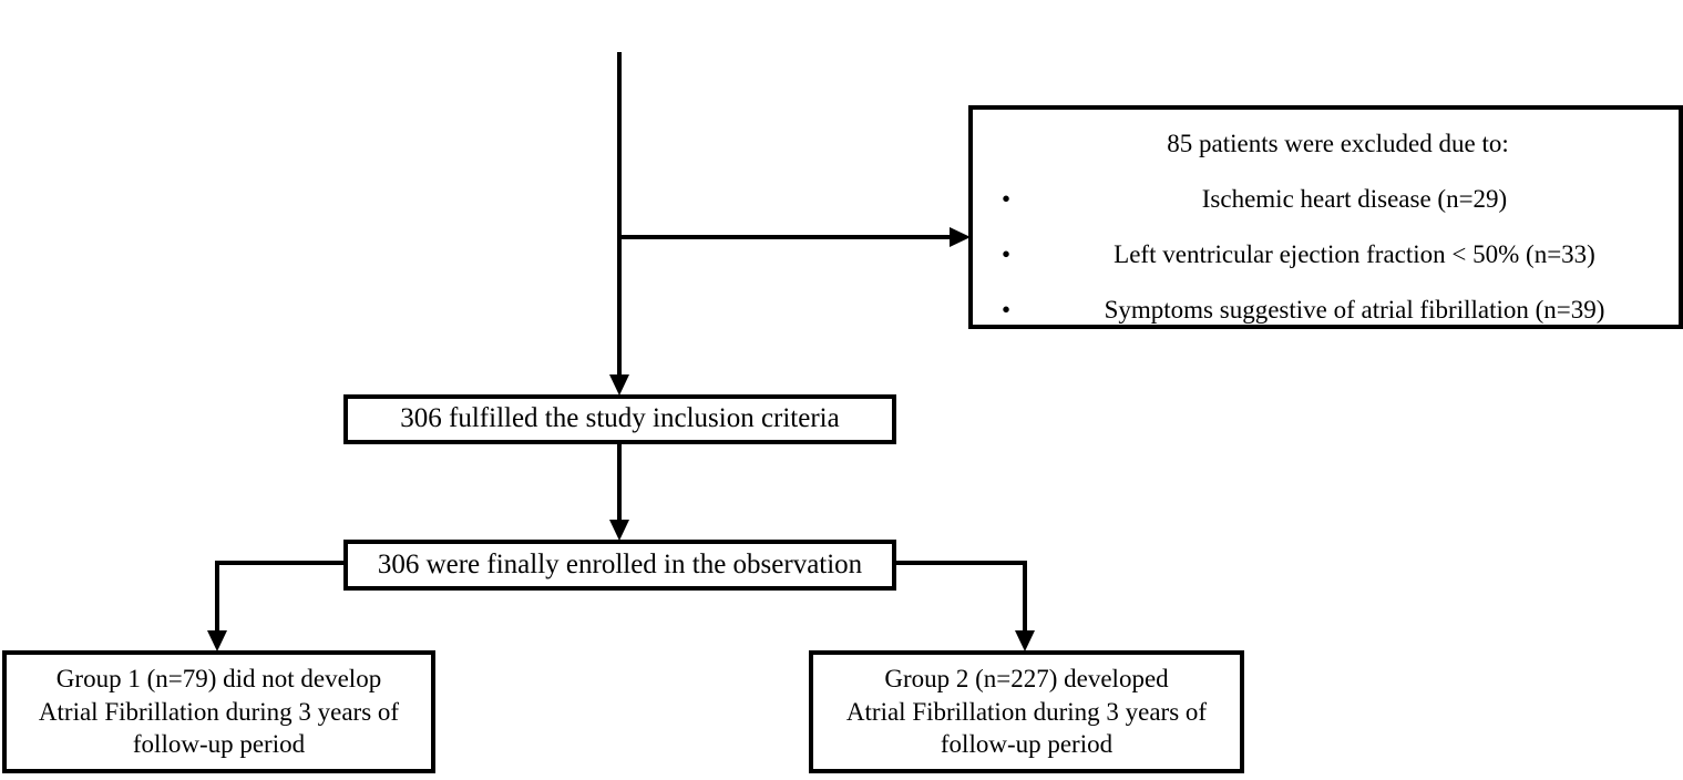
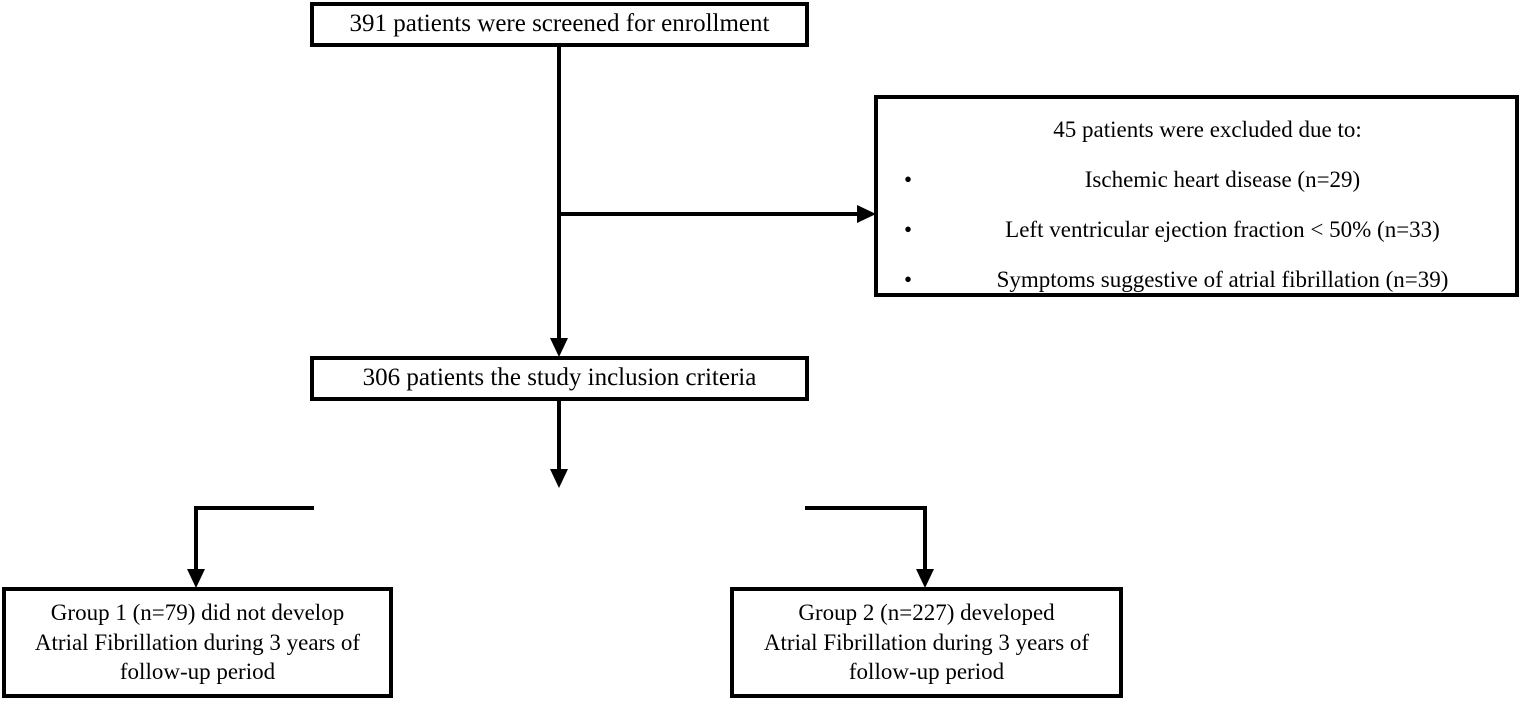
+ 391 patients were screened for enrollment
- 85 patients were excluded due to:
+ 45 patients were excluded due to:
  •
  Ischemic heart disease (n=29)
  •
  Left ventricular ejection fraction < 50% (n=33)
  •
  Symptoms suggestive of atrial fibrillation (n=39)
- 306 fulfilled the study inclusion criteria
+ 306 patients the study inclusion criteria
- 306 were finally enrolled in the observation
  Group 1 (n=79) did not develop
  Atrial Fibrillation during 3 years of
  follow-up period
  Group 2 (n=227) developed
  Atrial Fibrillation during 3 years of
  follow-up period
